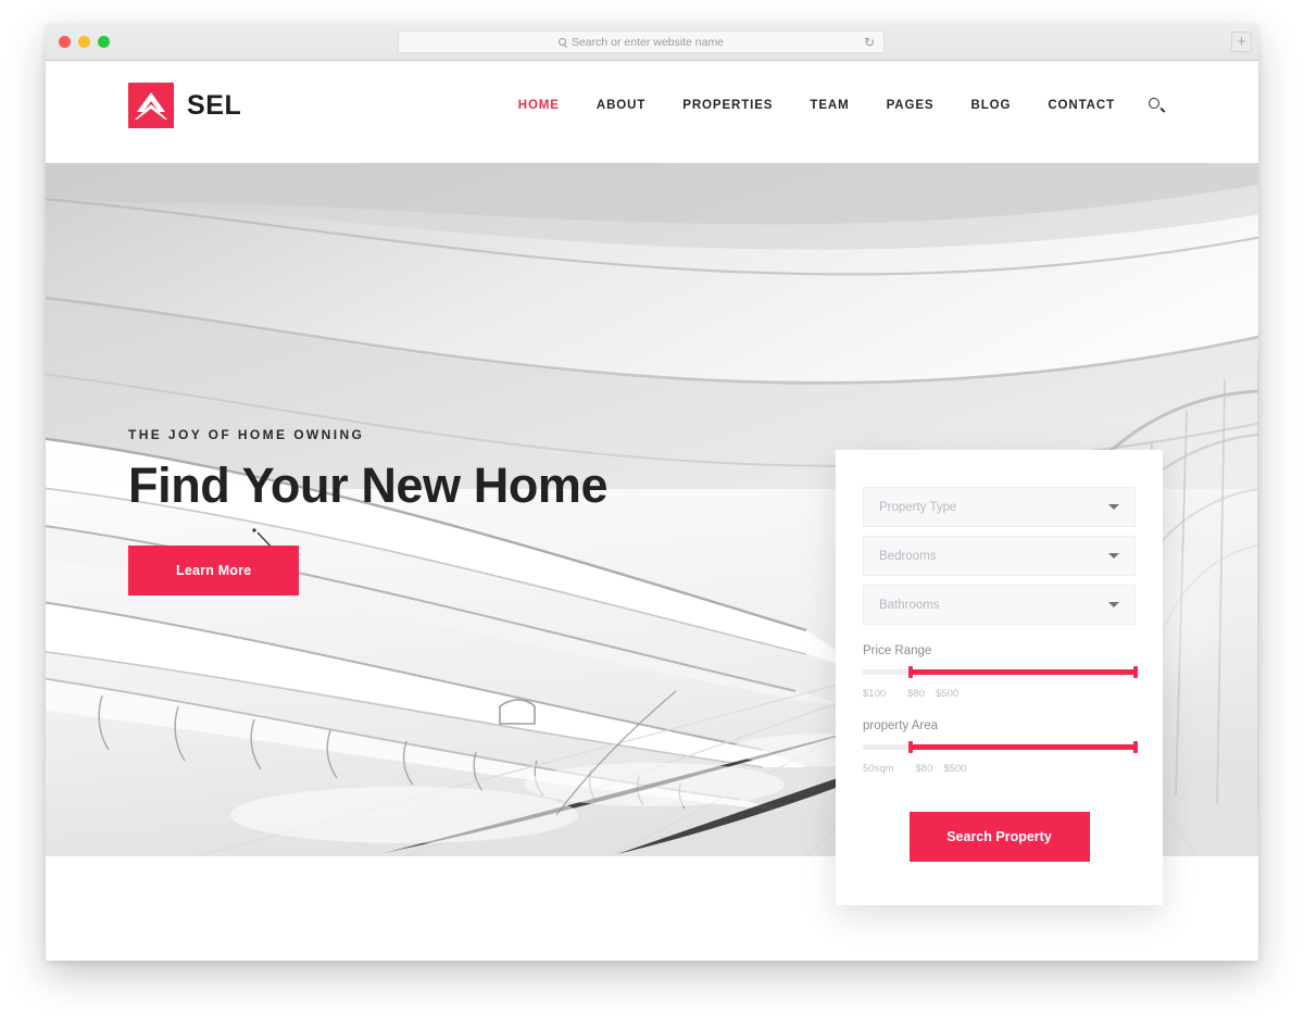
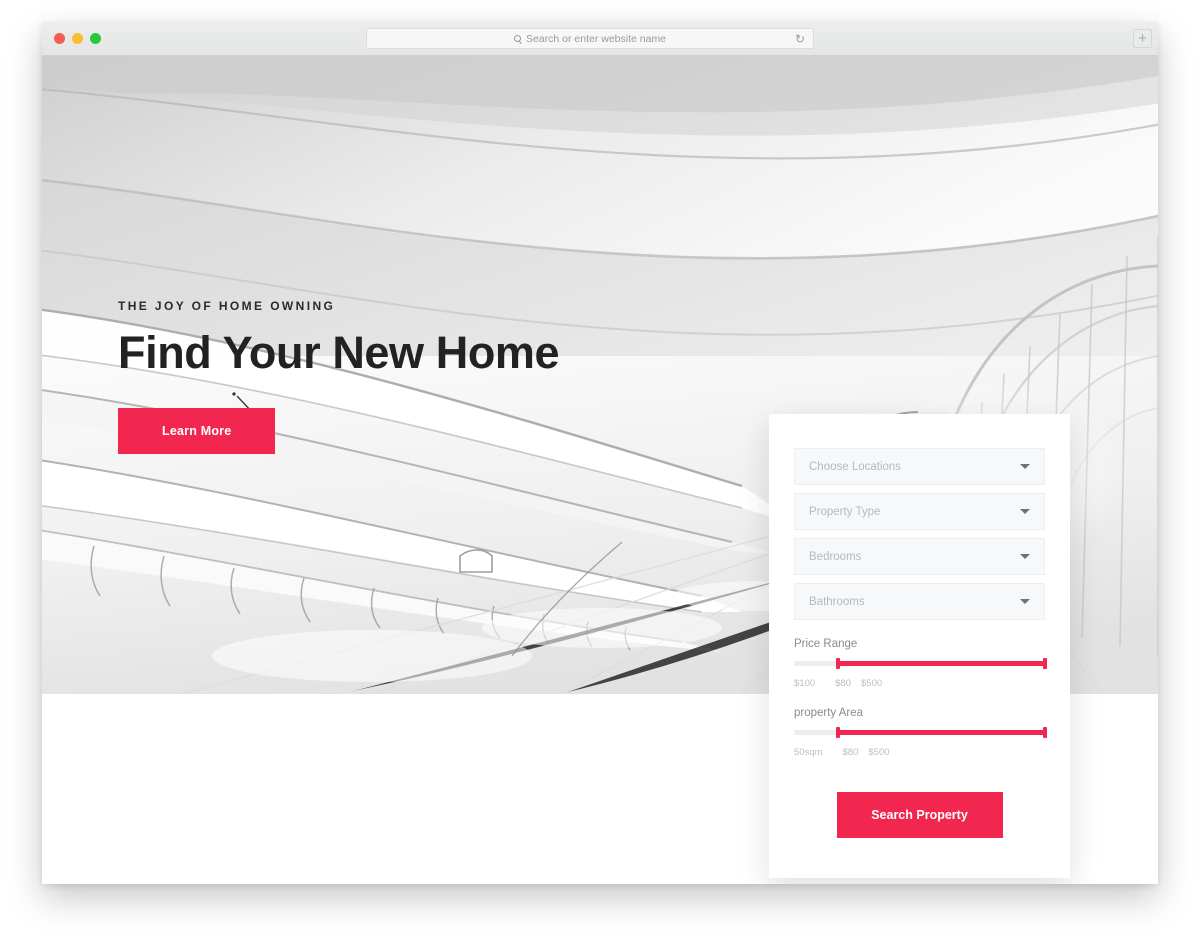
  Search or enter website name
  ↻
  +
- SEL
- HOME
- ABOUT
- PROPERTIES
- TEAM
- PAGES
- BLOG
- CONTACT
  THE JOY OF HOME OWNING
  Find Your New Home
  Learn More
+ Choose Locations
  Property Type
  Bedrooms
  Bathrooms
  Price Range
  $100
  $80
  $500
  property Area
  50sqm
  $80
  $500
  Search Property
